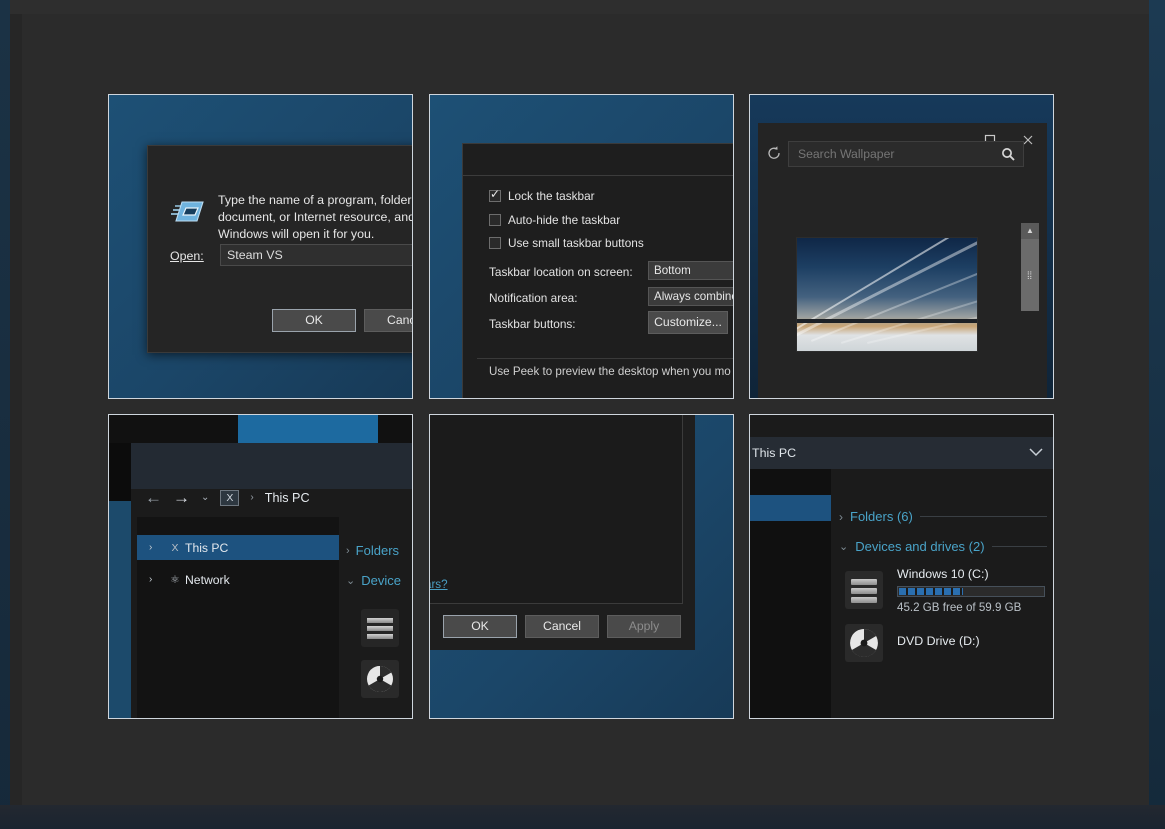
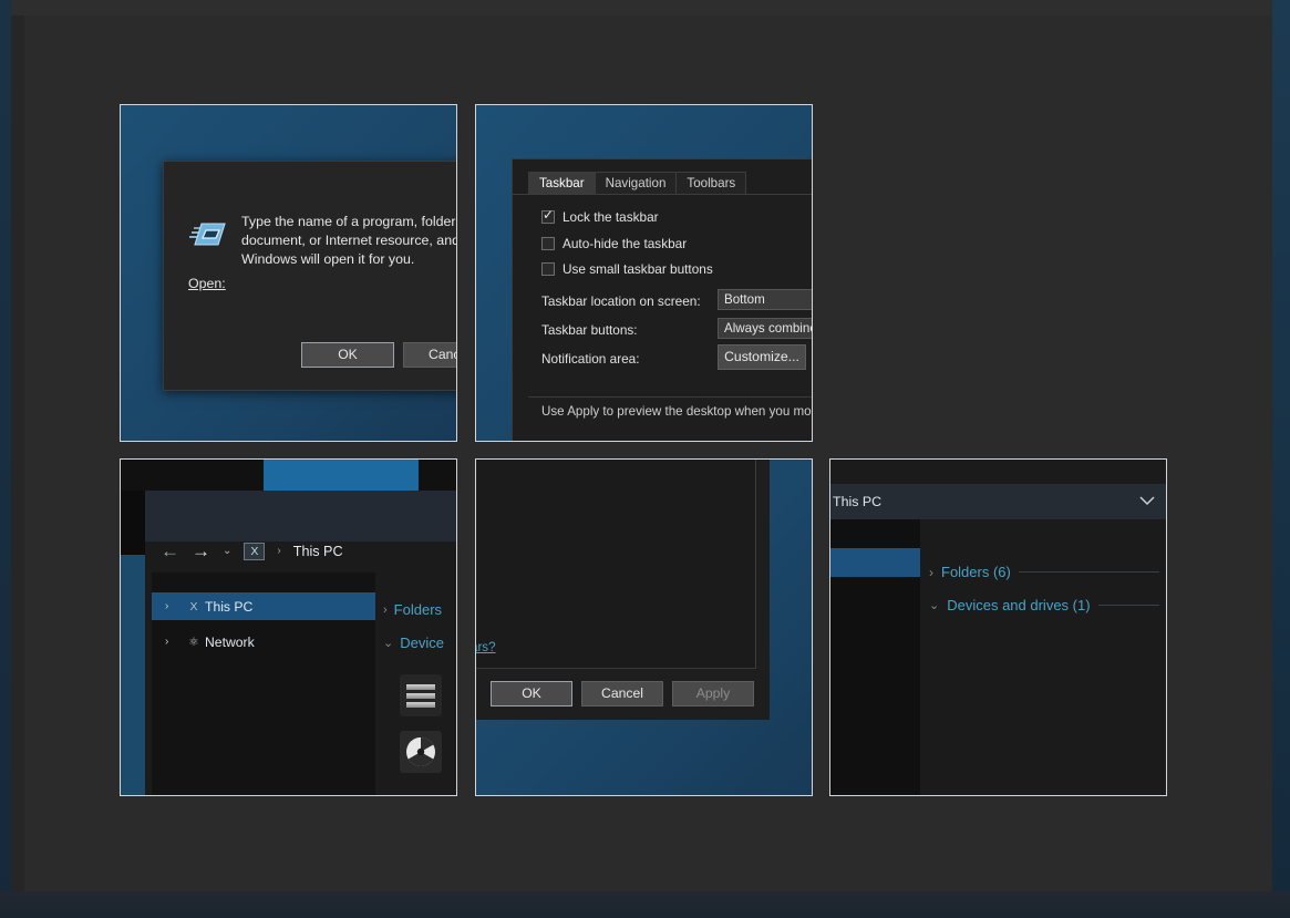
  Type the name of a program, folder document, or Internet resource, and Windows will open it for you.
  Open:
- Steam VS
  OK
+ Taskbar
+ Navigation
+ Toolbars
  Lock the taskbar
  Auto-hide the taskbar
  Use small taskbar buttons
  Taskbar location on screen:
  Bottom
- Notification area:
+ Taskbar buttons:
  Always combin
- Taskbar buttons:
+ Notification area:
  Customize...
- Use Peek to preview the desktop when you mo
+ Use Apply to preview the desktop when you mo
- Search Wallpaper
- ▲
- ⣿
  ←
  →
  ⌄
  X
  ›
  This PC
  ›
  X
  This PC
  ›
  ⚛
  Network
  ›
  Folders
  ⌄
  Device
  rs?
  OK
  Cancel
  Apply
  This PC
  ›
  Folders (6)
  ⌄
- Devices and drives (2)
+ Devices and drives (1)
- Windows 10 (C:)
- 45.2 GB free of 59.9 GB
- DVD Drive (D:)
